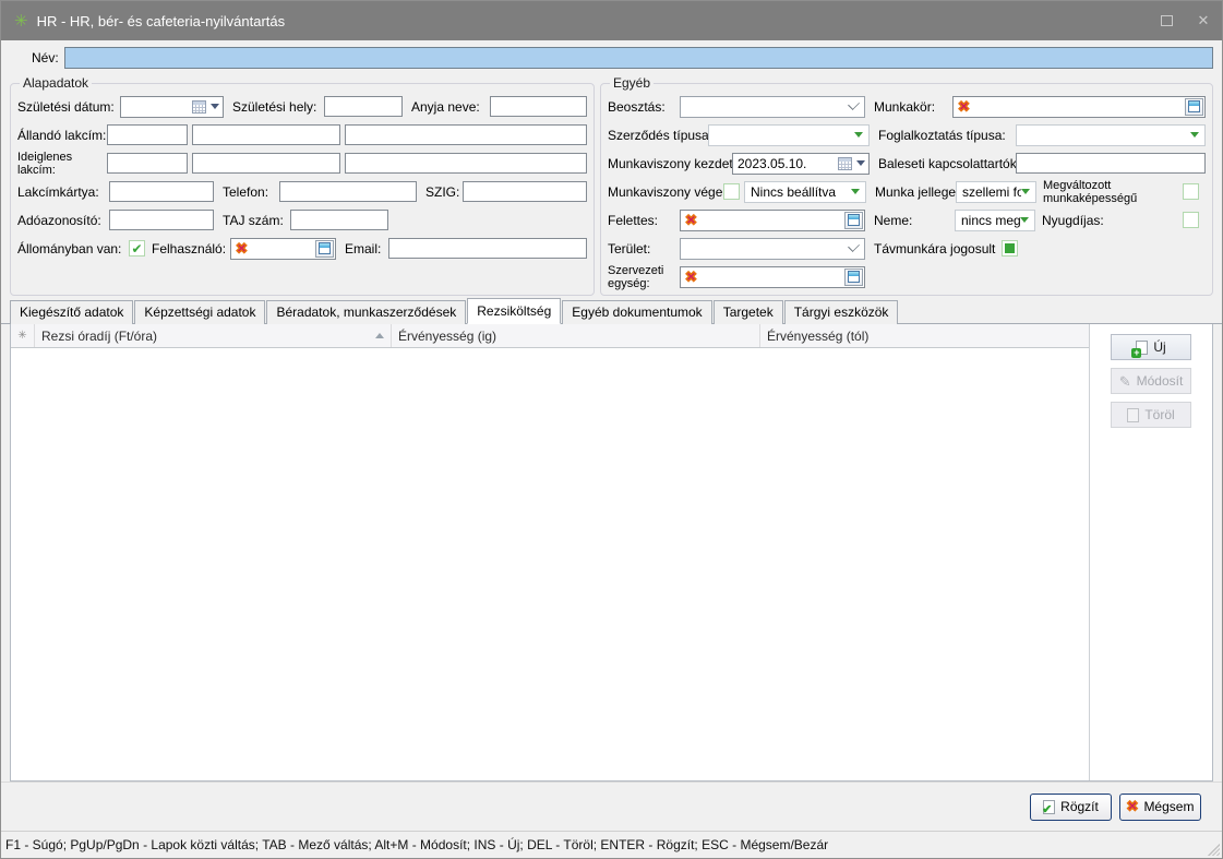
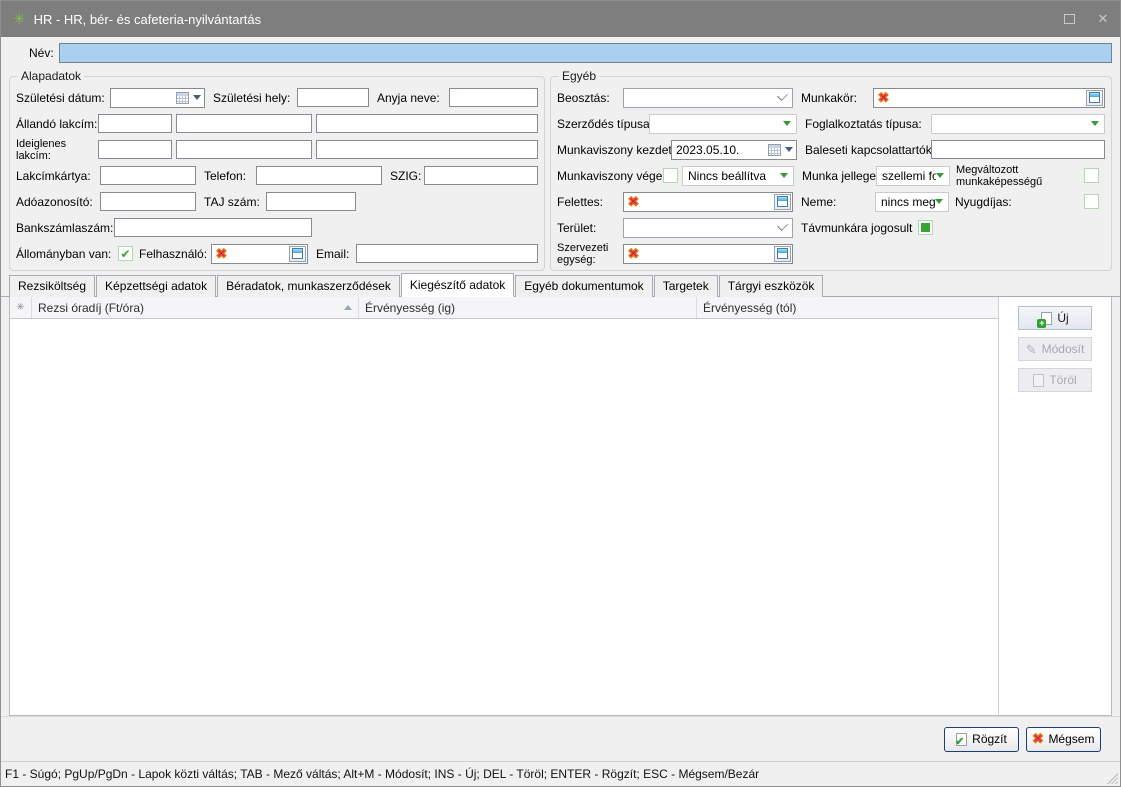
  ✳
  HR - HR, bér- és cafeteria-nyilvántartás
  ✕
  Név:
  Alapadatok
  Születési dátum:
  Születési hely:
  Anyja neve:
  Állandó lakcím:
  Ideiglenes lakcím:
  Lakcímkártya:
  Telefon:
  SZIG:
  Adóazonosító:
  TAJ szám:
+ Bankszámlaszám:
  Állományban van:
  Felhasználó:
  ✖
  Email:
  Egyéb
  Beosztás:
  Munkakör:
  ✖
  Szerződés típusa
  Foglalkoztatás típusa:
  Munkaviszony kezde
  2023.05.10.
  Baleseti kapcsolattartók
  Munkaviszony vége
  Nincs beállítva
  Munka jellege
  szellemi fo
  Megváltozott munkaképességű
  Felettes:
  ✖
  Neme:
  nincs meg
  Nyugdíjas:
  Terület:
  Távmunkára jogosult
  Szervezeti egység:
  ✖
- Kiegészítő adatok
+ Rezsiköltség
  Képzettségi adatok
  Béradatok, munkaszerződések
- Rezsiköltség
+ Kiegészítő adatok
  Egyéb dokumentumok
  Targetek
  Tárgyi eszközök
  ✳
  Rezsi óradíj (Ft/óra)
  Érvényesség (ig)
  Érvényesség (tól)
  Új
  ✎
  Módosít
  Töröl
  Rögzít
  ✖
  Mégsem
  F1 - Súgó; PgUp/PgDn - Lapok közti váltás; TAB - Mező váltás; Alt+M - Módosít; INS - Új; DEL - Töröl; ENTER - Rögzít; ESC - Mégsem/Bezár
